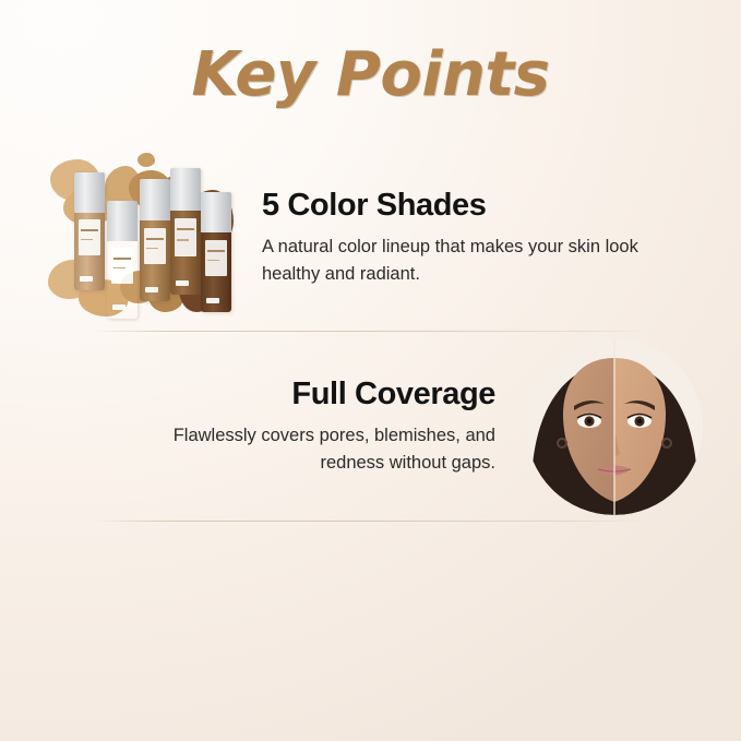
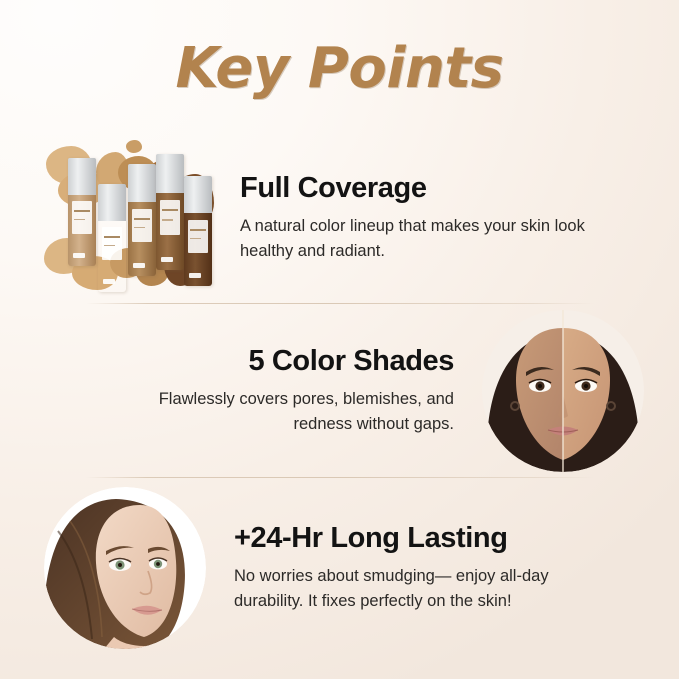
  Key Points
- 5 Color Shades
+ Full Coverage
  A natural color lineup that makes your skin look healthy and radiant.
- Full Coverage
+ 5 Color Shades
  Flawlessly covers pores, blemishes, and redness without gaps.
+ +24-Hr Long Lasting
+ No worries about smudging— enjoy all-day durability. It fixes perfectly on the skin!
